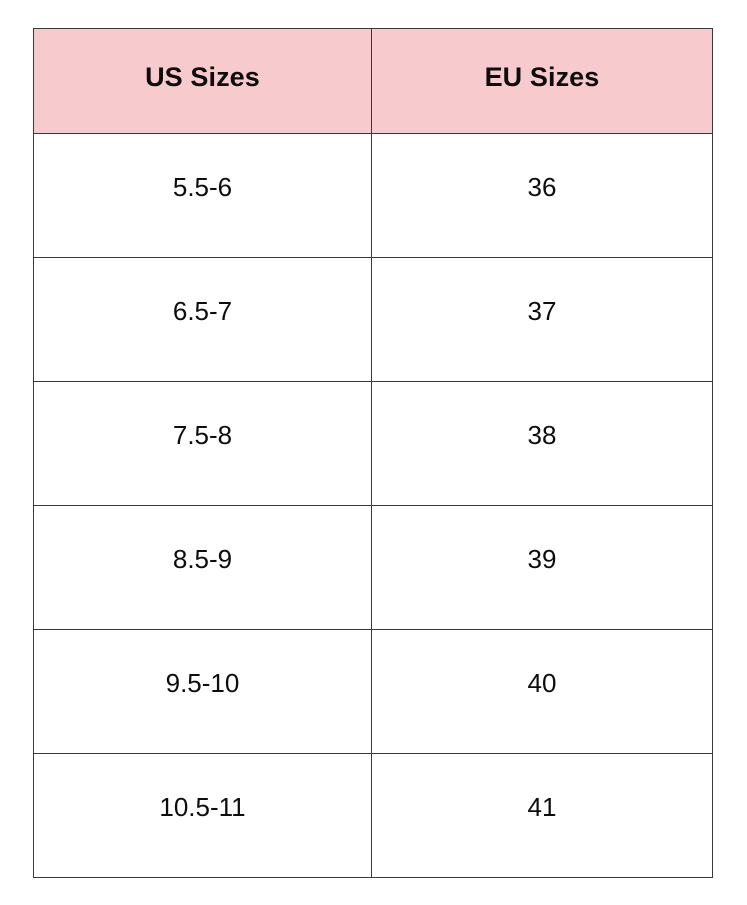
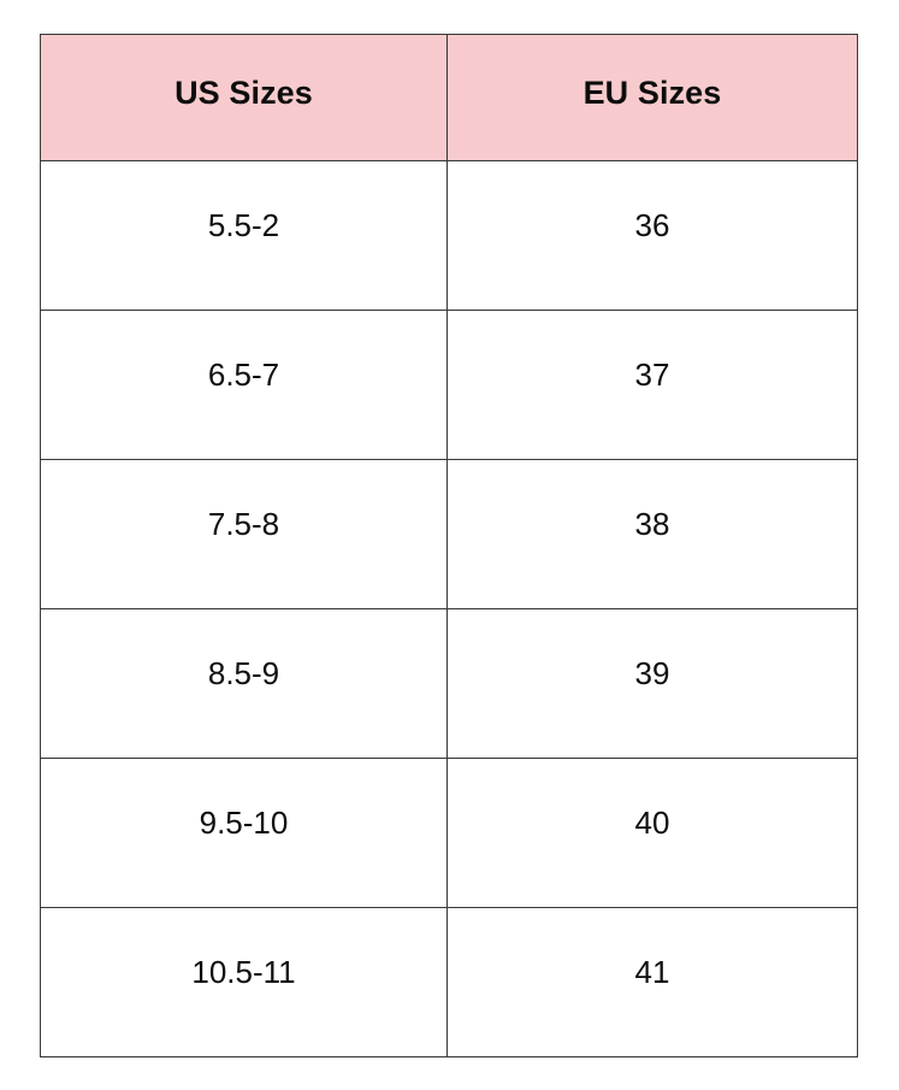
  US Sizes	EU Sizes
- 5.5-6	36
+ 5.5-2	36
  6.5-7	37
  7.5-8	38
  8.5-9	39
  9.5-10	40
  10.5-11	41
